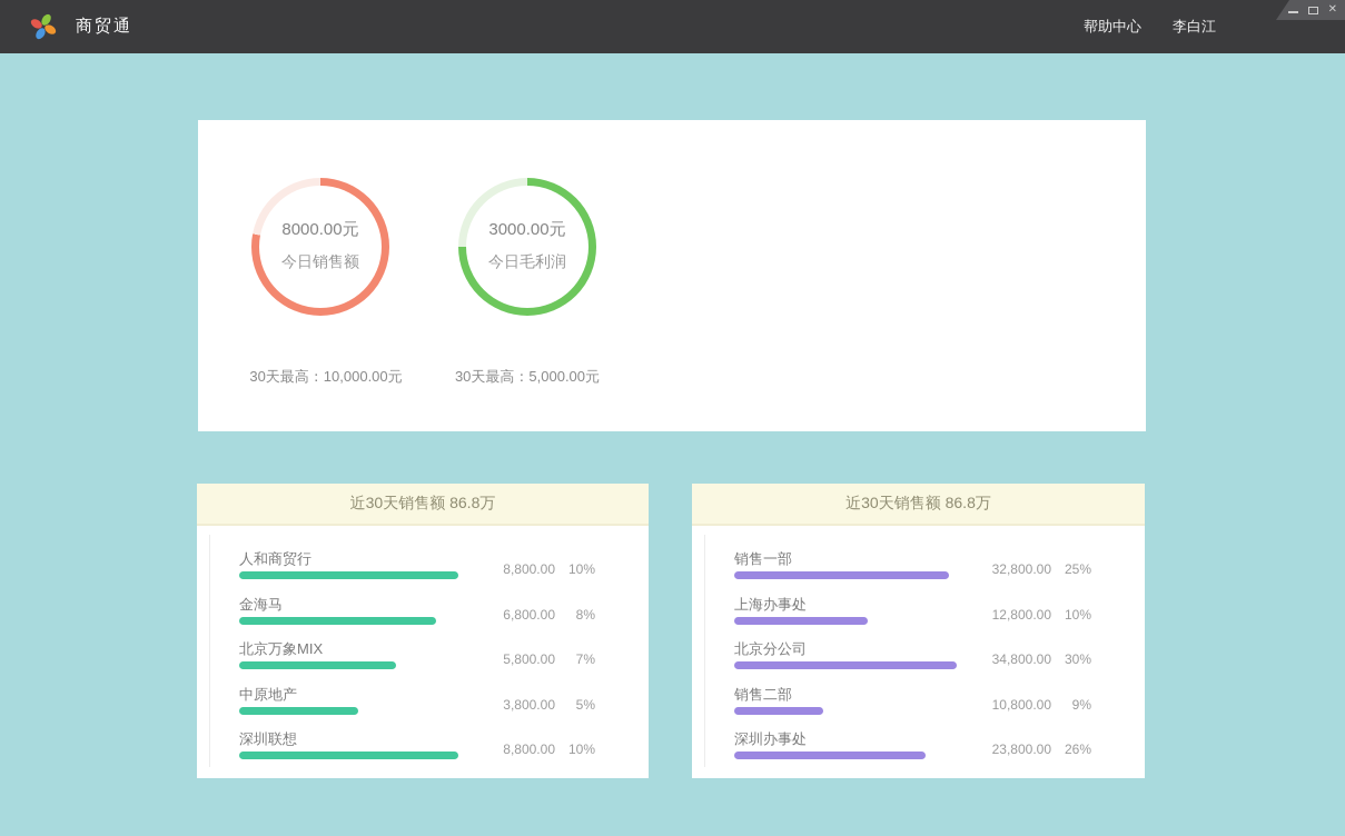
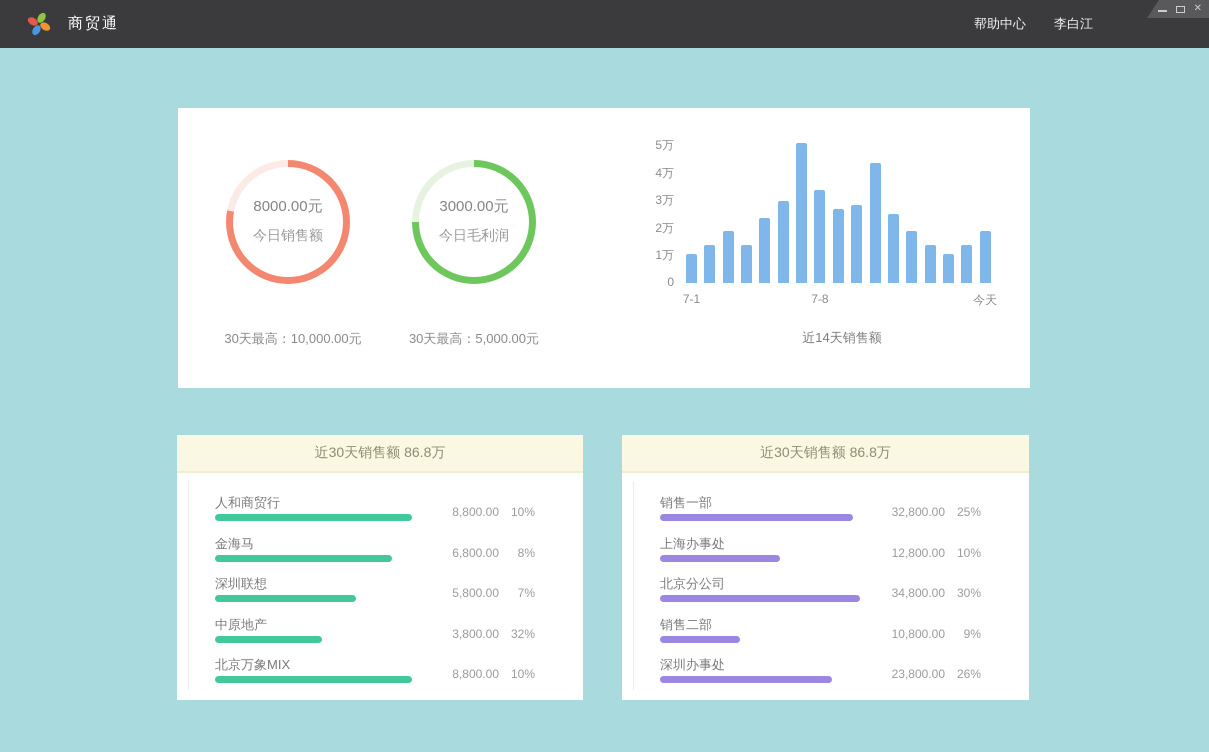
  商贸通
  帮助中心
  李白江
  ✕
  8000.00元
  今日销售额
  30天最高：10,000.00元
  3000.00元
  今日毛利润
  30天最高：5,000.00元
+ 近14天销售额
+ 5万
+ 4万
+ 3万
+ 2万
+ 1万
+ 0
+ 7-1
+ 7-8
+ 今天
  近30天销售额 86.8万
  人和商贸行
  8,800.00
  10%
  金海马
  6,800.00
  8%
- 北京万象MIX
+ 深圳联想
  5,800.00
  7%
  中原地产
  3,800.00
- 5%
+ 32%
- 深圳联想
+ 北京万象MIX
  8,800.00
  10%
  近30天销售额 86.8万
  销售一部
  32,800.00
  25%
  上海办事处
  12,800.00
  10%
  北京分公司
  34,800.00
  30%
  销售二部
  10,800.00
  9%
  深圳办事处
  23,800.00
  26%
